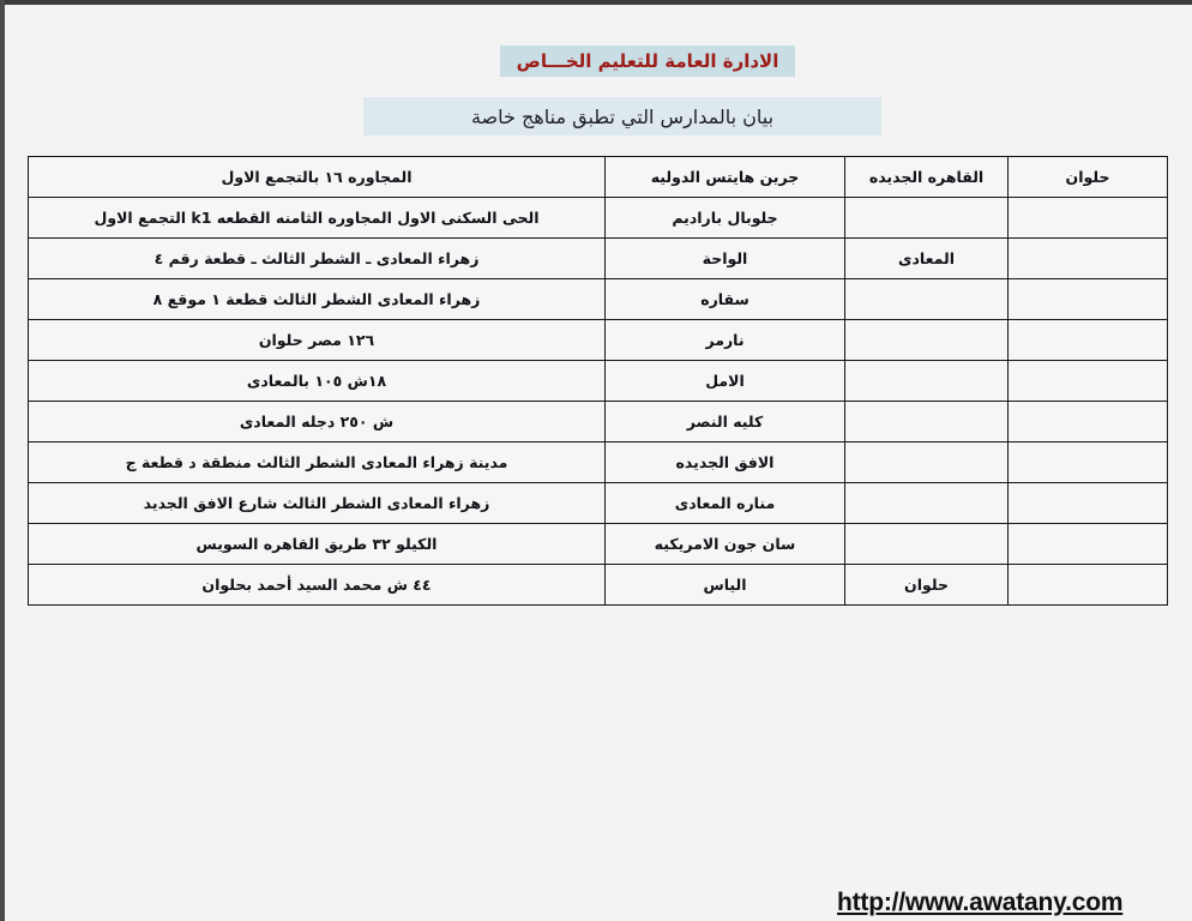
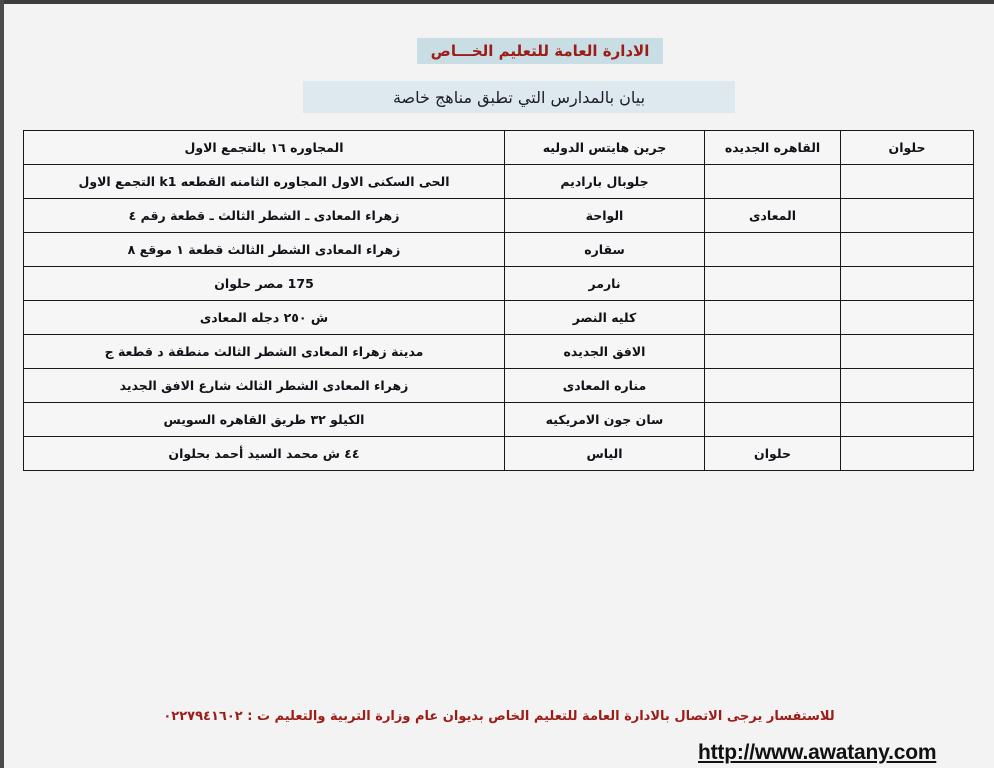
  الادارة العامة للتعليم الخـــاص
  بيان بالمدارس التي تطبق مناهج خاصة
  حلوان	القاهره الجديده	جرين هايتس الدوليه	المجاوره ١٦ بالتجمع الاول
  		جلوبال باراديم	الحى السكنى الاول المجاوره الثامنه القطعه k1 التجمع الاول
  	المعادى	الواحة	زهراء المعادى ـ الشطر الثالث ـ قطعة رقم ٤
  		سقاره	زهراء المعادى الشطر الثالث قطعة ١ موقع ٨
- 		نارمر	١٢٦ مصر حلوان
+ 		نارمر	175 مصر حلوان
- 		الامل	١٨ش ١٠٥ بالمعادى
  		كليه النصر	ش ٢٥٠ دجله المعادى
  		الافق الجديده	مدينة زهراء المعادى الشطر الثالث منطقة د قطعة ج
  		مناره المعادى	زهراء المعادى الشطر الثالث شارع الافق الجديد
  		سان جون الامريكيه	الكيلو ٣٢ طريق القاهره السويس
  	حلوان	الياس	٤٤ ش محمد السيد أحمد بحلوان
+ للاستفسار يرجى الاتصال بالادارة العامة للتعليم الخاص بديوان عام وزارة التربية والتعليم ت : ٠٢٢٧٩٤١٦٠٢
  http://www.awatany.com
